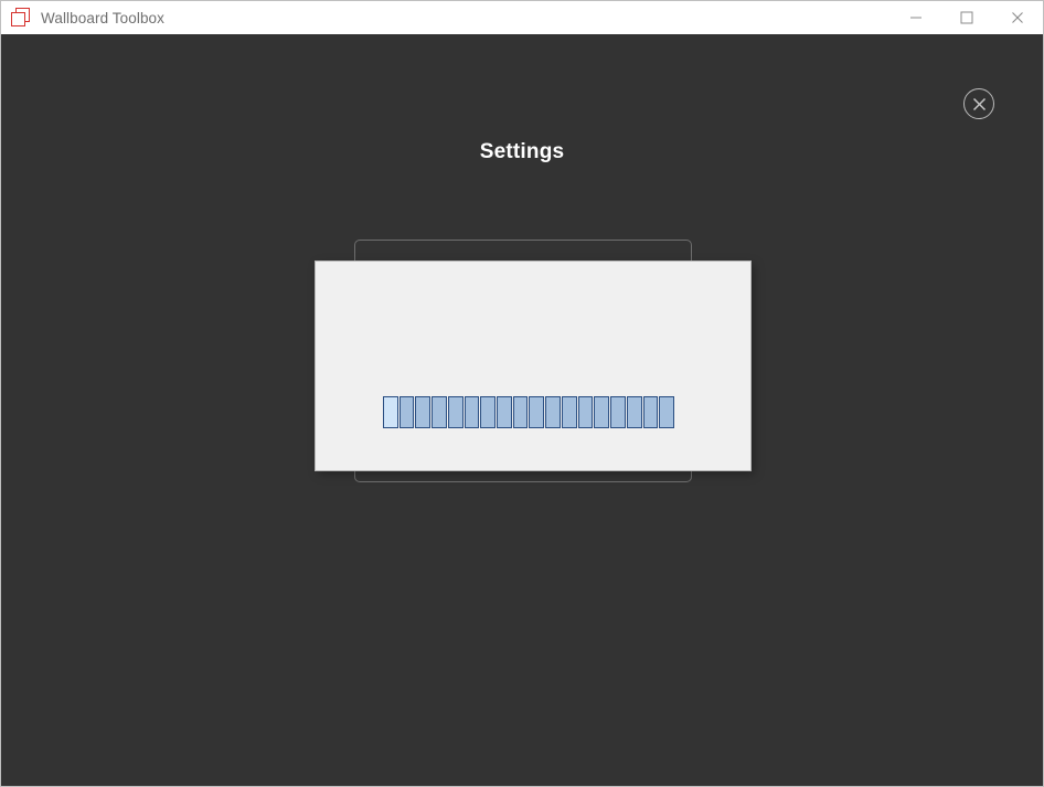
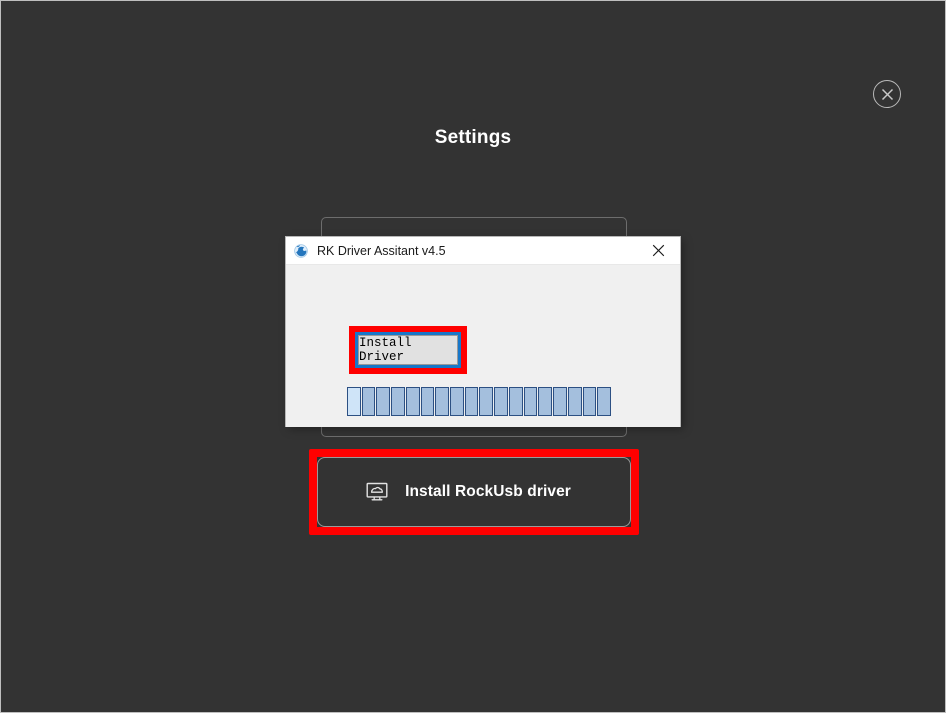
- Wallboard Toolbox
  Settings
+ Install RockUsb driver
+ RK Driver Assitant v4.5
+ Install Driver
